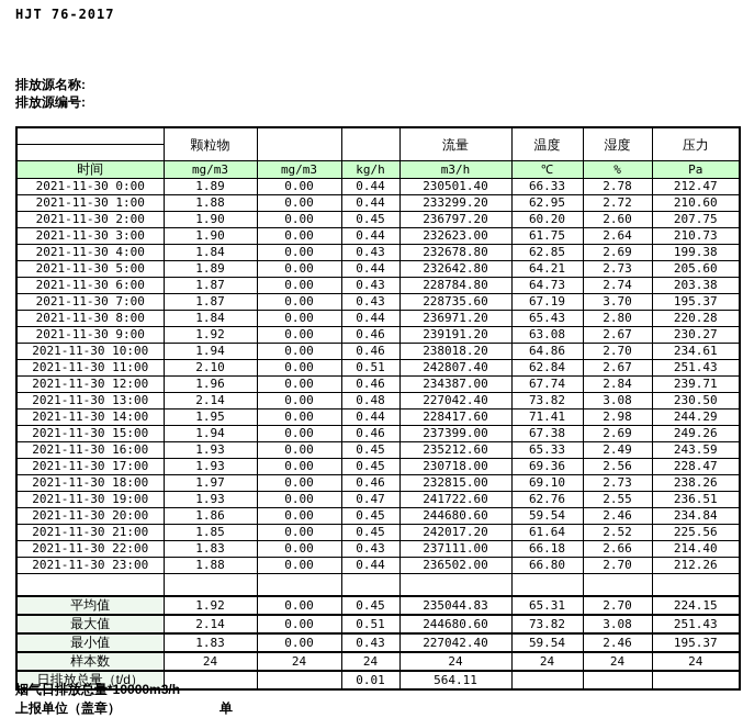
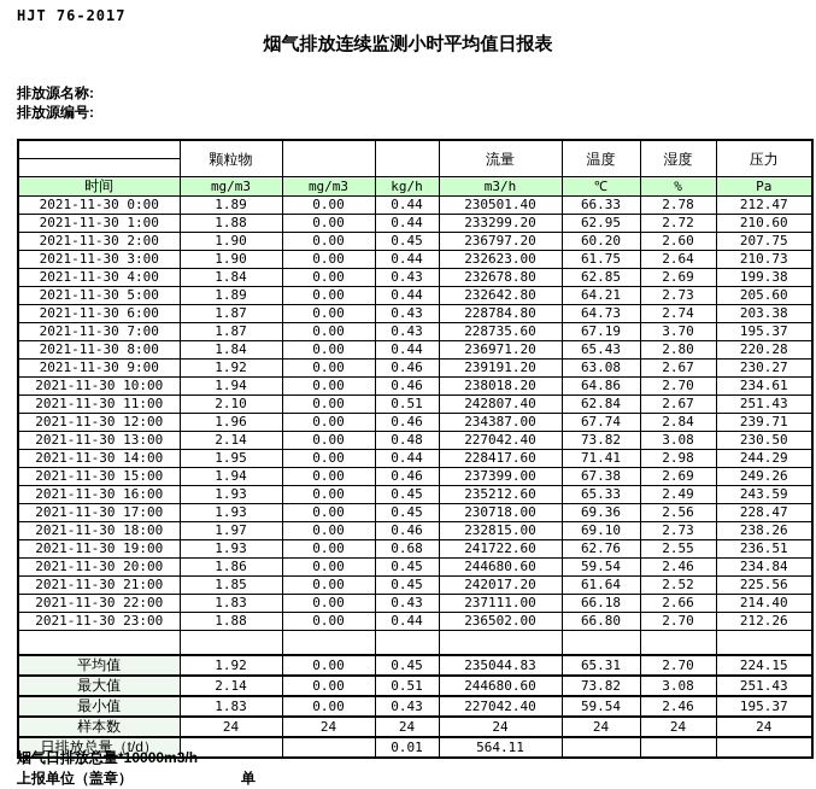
  HJT 76-2017
+ 烟气排放连续监测小时平均值日报表
  排放源名称:
  排放源编号:
  	颗粒物			流量	温度	湿度	压力
  时间	mg/m3	mg/m3	kg/h	m3/h	℃	%	Pa
  2021-11-30 0:00	1.89	0.00	0.44	230501.40	66.33	2.78	212.47
  2021-11-30 1:00	1.88	0.00	0.44	233299.20	62.95	2.72	210.60
  2021-11-30 2:00	1.90	0.00	0.45	236797.20	60.20	2.60	207.75
  2021-11-30 3:00	1.90	0.00	0.44	232623.00	61.75	2.64	210.73
  2021-11-30 4:00	1.84	0.00	0.43	232678.80	62.85	2.69	199.38
  2021-11-30 5:00	1.89	0.00	0.44	232642.80	64.21	2.73	205.60
  2021-11-30 6:00	1.87	0.00	0.43	228784.80	64.73	2.74	203.38
  2021-11-30 7:00	1.87	0.00	0.43	228735.60	67.19	3.70	195.37
  2021-11-30 8:00	1.84	0.00	0.44	236971.20	65.43	2.80	220.28
  2021-11-30 9:00	1.92	0.00	0.46	239191.20	63.08	2.67	230.27
  2021-11-30 10:00	1.94	0.00	0.46	238018.20	64.86	2.70	234.61
  2021-11-30 11:00	2.10	0.00	0.51	242807.40	62.84	2.67	251.43
  2021-11-30 12:00	1.96	0.00	0.46	234387.00	67.74	2.84	239.71
  2021-11-30 13:00	2.14	0.00	0.48	227042.40	73.82	3.08	230.50
  2021-11-30 14:00	1.95	0.00	0.44	228417.60	71.41	2.98	244.29
  2021-11-30 15:00	1.94	0.00	0.46	237399.00	67.38	2.69	249.26
  2021-11-30 16:00	1.93	0.00	0.45	235212.60	65.33	2.49	243.59
  2021-11-30 17:00	1.93	0.00	0.45	230718.00	69.36	2.56	228.47
  2021-11-30 18:00	1.97	0.00	0.46	232815.00	69.10	2.73	238.26
- 2021-11-30 19:00	1.93	0.00	0.47	241722.60	62.76	2.55	236.51
+ 2021-11-30 19:00	1.93	0.00	0.68	241722.60	62.76	2.55	236.51
  2021-11-30 20:00	1.86	0.00	0.45	244680.60	59.54	2.46	234.84
  2021-11-30 21:00	1.85	0.00	0.45	242017.20	61.64	2.52	225.56
  2021-11-30 22:00	1.83	0.00	0.43	237111.00	66.18	2.66	214.40
  2021-11-30 23:00	1.88	0.00	0.44	236502.00	66.80	2.70	212.26
  平均值	1.92	0.00	0.45	235044.83	65.31	2.70	224.15
  最大值	2.14	0.00	0.51	244680.60	73.82	3.08	251.43
  最小值	1.83	0.00	0.43	227042.40	59.54	2.46	195.37
  样本数	24	24	24	24	24	24	24
  日排放总量（t/d）			0.01	564.11
  烟气日排放总量*10000m3/h
  上报单位（盖章）
